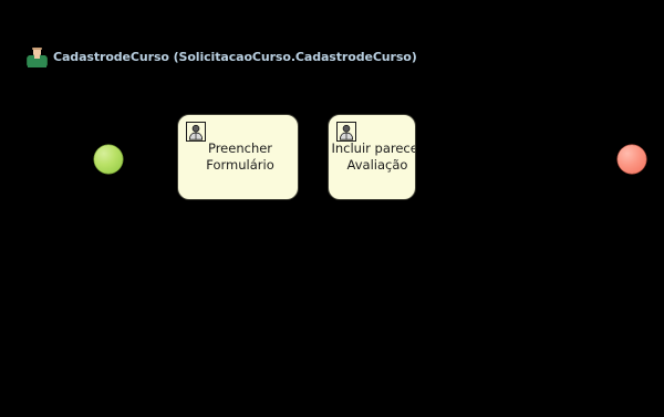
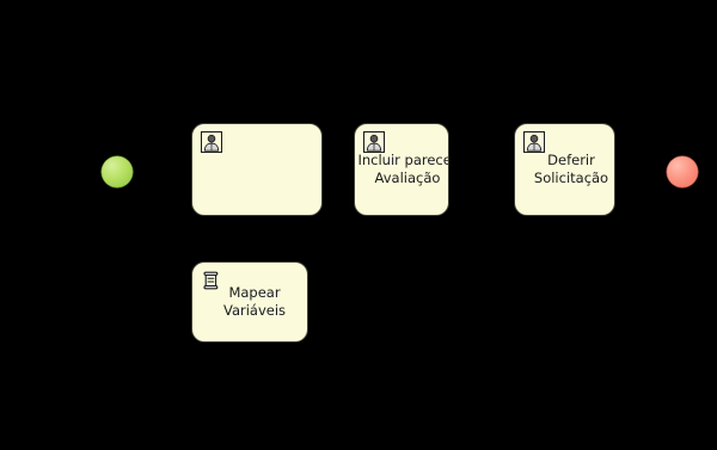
- CadastrodeCurso (SolicitacaoCurso.CadastrodeCurso)
- Preencher
- Formulário
  Incluir parece
  Avaliação
+ Deferir
+ Solicitação
+ Mapear
+ Variáveis
